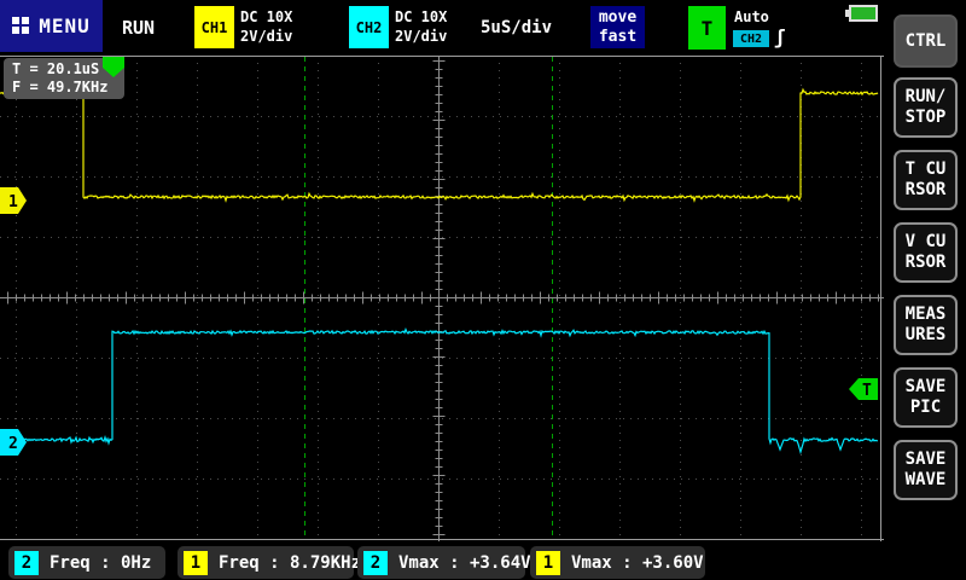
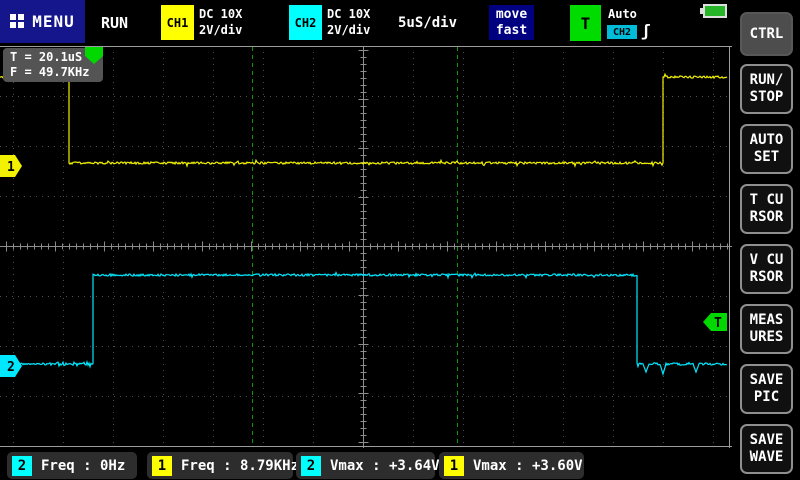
  MENU
  RUN
  CH1
  DC 10X
  2V/div
  CH2
  DC 10X
  2V/div
  5uS/div
  move
  fast
  T
  Auto
  CH2
  ʃ
  1
  2
  T
  T = 20.1uS
  F = 49.7KHz
  CTRL
  RUN/
  STOP
+ AUTO
+ SET
  T CU
  RSOR
  V CU
  RSOR
  MEAS
  URES
  SAVE
  PIC
  SAVE
  WAVE
  2
  Freq : 0Hz
  1
  Freq : 8.79KHz
  2
  Vmax : +3.64V
  1
  Vmax : +3.60V
